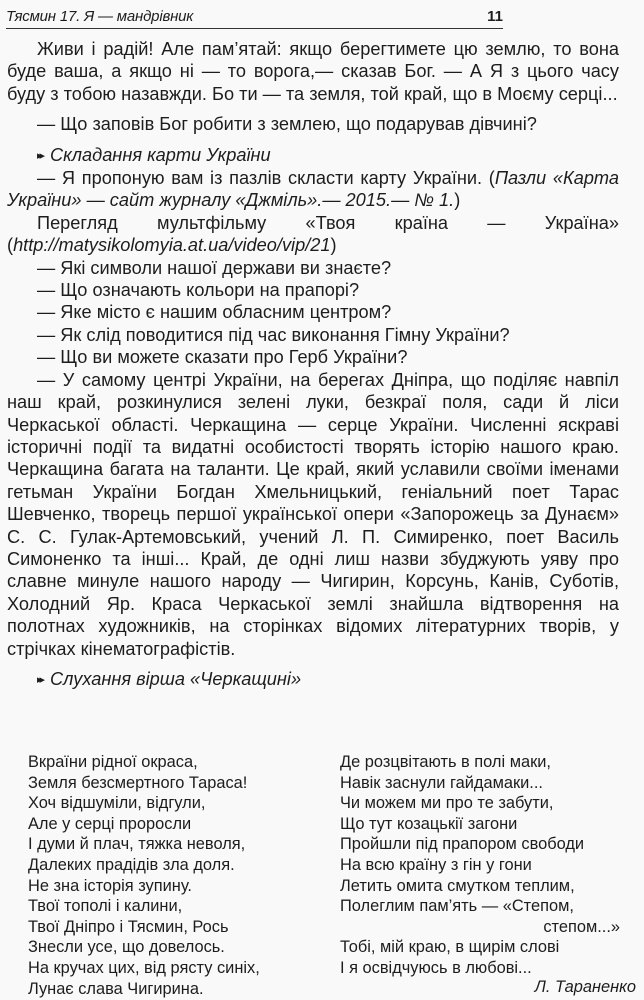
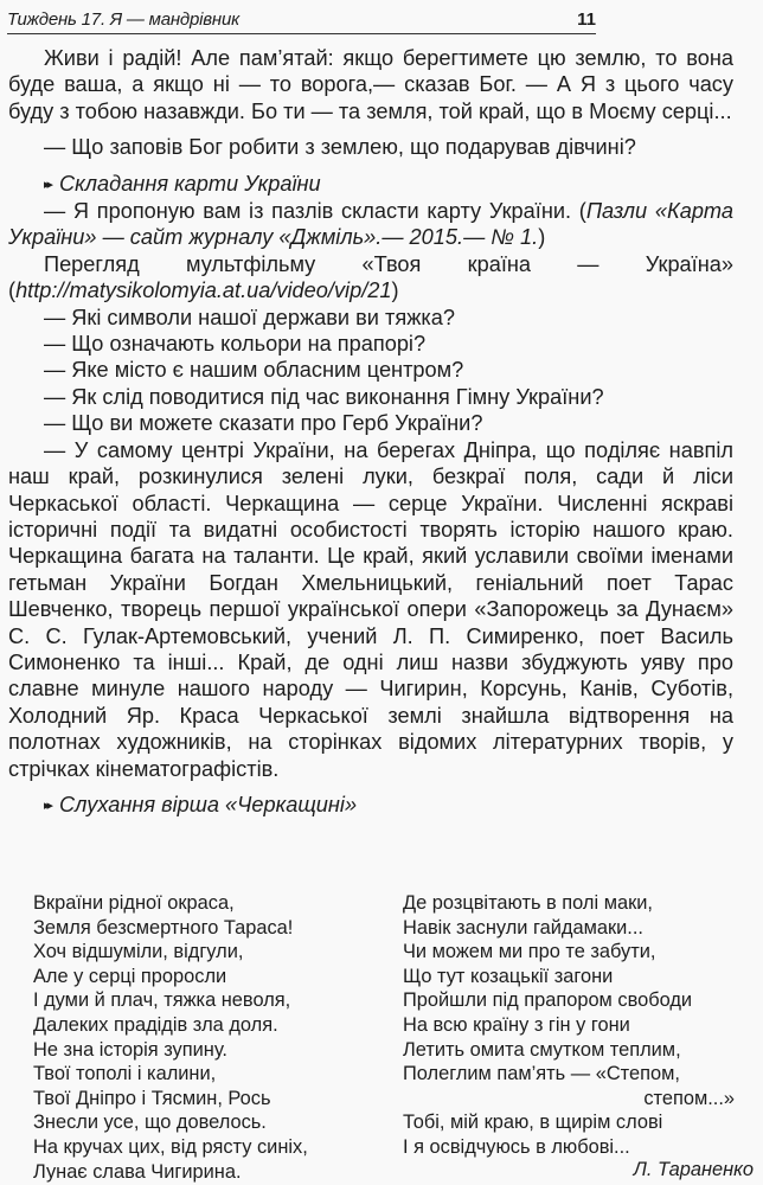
- Тясмин 17. Я — мандрівник
+ Тиждень 17. Я — мандрівник
  11
  Живи і радій! Але пам’ятай: якщо берегтимете цю землю, то вона буде ваша, а якщо ні — то ворога,— сказав Бог. — А Я з цього часу буду з тобою назавжди. Бо ти — та земля, той край, що в Моєму серці...
  — Що заповів Бог робити з землею, що подарував дівчині?
  ▸▸ Складання карти України
  — Я пропоную вам із пазлів скласти карту України. (Пазли «Карта України» — сайт журналу «Джміль».— 2015.— № 1.)
  Перегляд мультфільму «Твоя країна — Україна» (http://matysikolomyia.at.ua/video/vip/21)
- — Які символи нашої держави ви знаєте?
+ — Які символи нашої держави ви тяжка?
  — Що означають кольори на прапорі?
  — Яке місто є нашим обласним центром?
  — Як слід поводитися під час виконання Гімну України?
  — Що ви можете сказати про Герб України?
  — У самому центрі України, на берегах Дніпра, що поділяє навпіл наш край, розкинулися зелені луки, безкраї поля, сади й ліси Черкаської області. Черкащина — серце України. Численні яскраві історичні події та видатні особистості творять історію нашого краю. Черкащина багата на таланти. Це край, який уславили своїми іменами гетьман України Богдан Хмельницький, геніальний поет Тарас Шевченко, творець першої української опери «Запорожець за Дунаєм» С. С. Гулак-Артемовський, учений Л. П. Симиренко, поет Василь Симоненко та інші... Край, де одні лиш назви збуджують уяву про славне минуле нашого народу — Чигирин, Корсунь, Канів, Суботів, Холодний Яр. Краса Черкаської землі знайшла відтворення на полотнах художників, на сторінках відомих літературних творів, у стрічках кінематографістів.
  ▸▸ Слухання вірша «Черкащині»
  Вкраїни рідної окраса,
  Земля безсмертного Тараса!
  Хоч відшуміли, відгули,
  Але у серці проросли
  І думи й плач, тяжка неволя,
  Далеких прадідів зла доля.
  Не зна історія зупину.
  Твої тополі і калини,
  Твої Дніпро і Тясмин, Рось
  Знесли усе, що довелось.
  На кручах цих, від рясту синіх,
  Лунає слава Чигирина.
  Де розцвітають в полі маки,
  Навік заснули гайдамаки...
  Чи можем ми про те забути,
  Що тут козацькії загони
  Пройшли під прапором свободи
  На всю країну з гін у гони
  Летить омита смутком теплим,
  Полеглим пам’ять — «Степом,
  степом...»
  Тобі, мій краю, в щирім слові
  І я освідчуюсь в любові...
  Л. Тараненко
